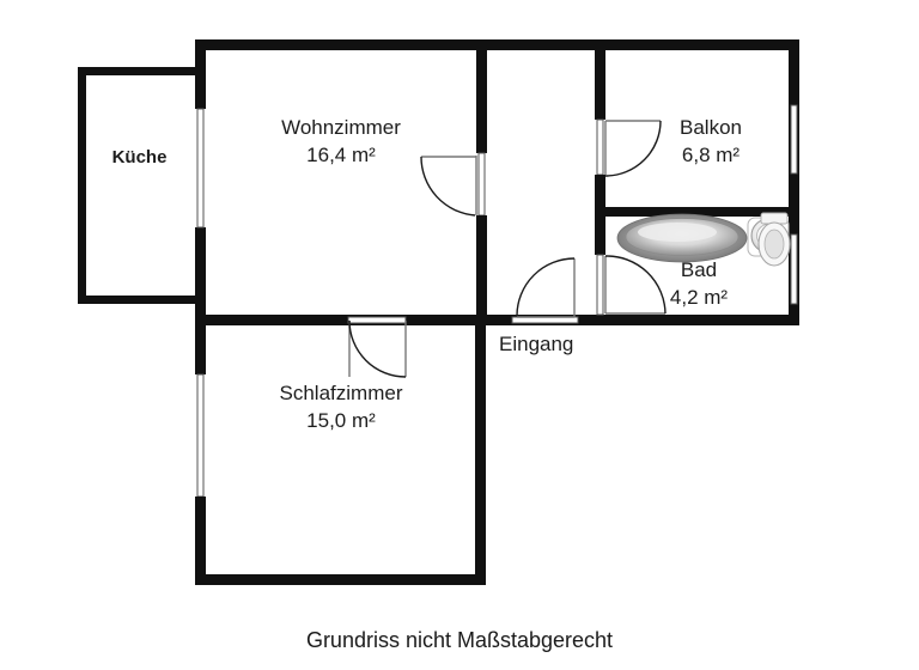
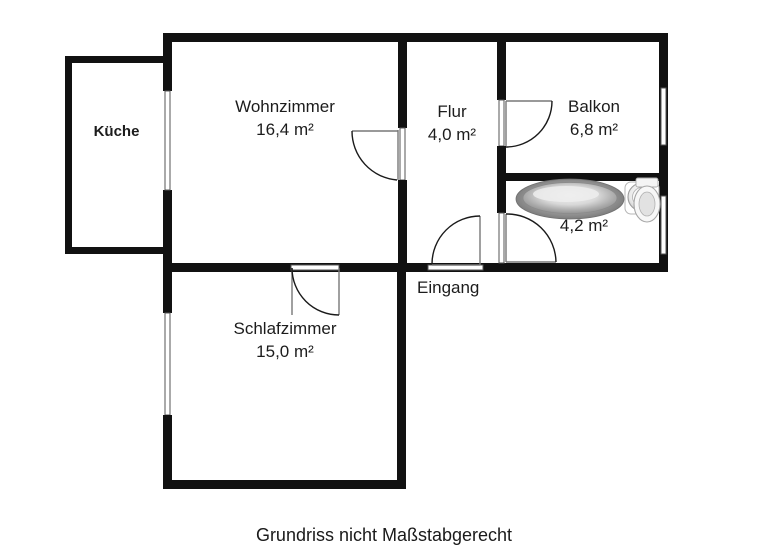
  Küche
  Wohnzimmer
  16,4 m²
+ Flur
+ 4,0 m²
  Balkon
  6,8 m²
- Bad
  4,2 m²
  Schlafzimmer
  15,0 m²
  Eingang
  Grundriss nicht Maßstabgerecht
